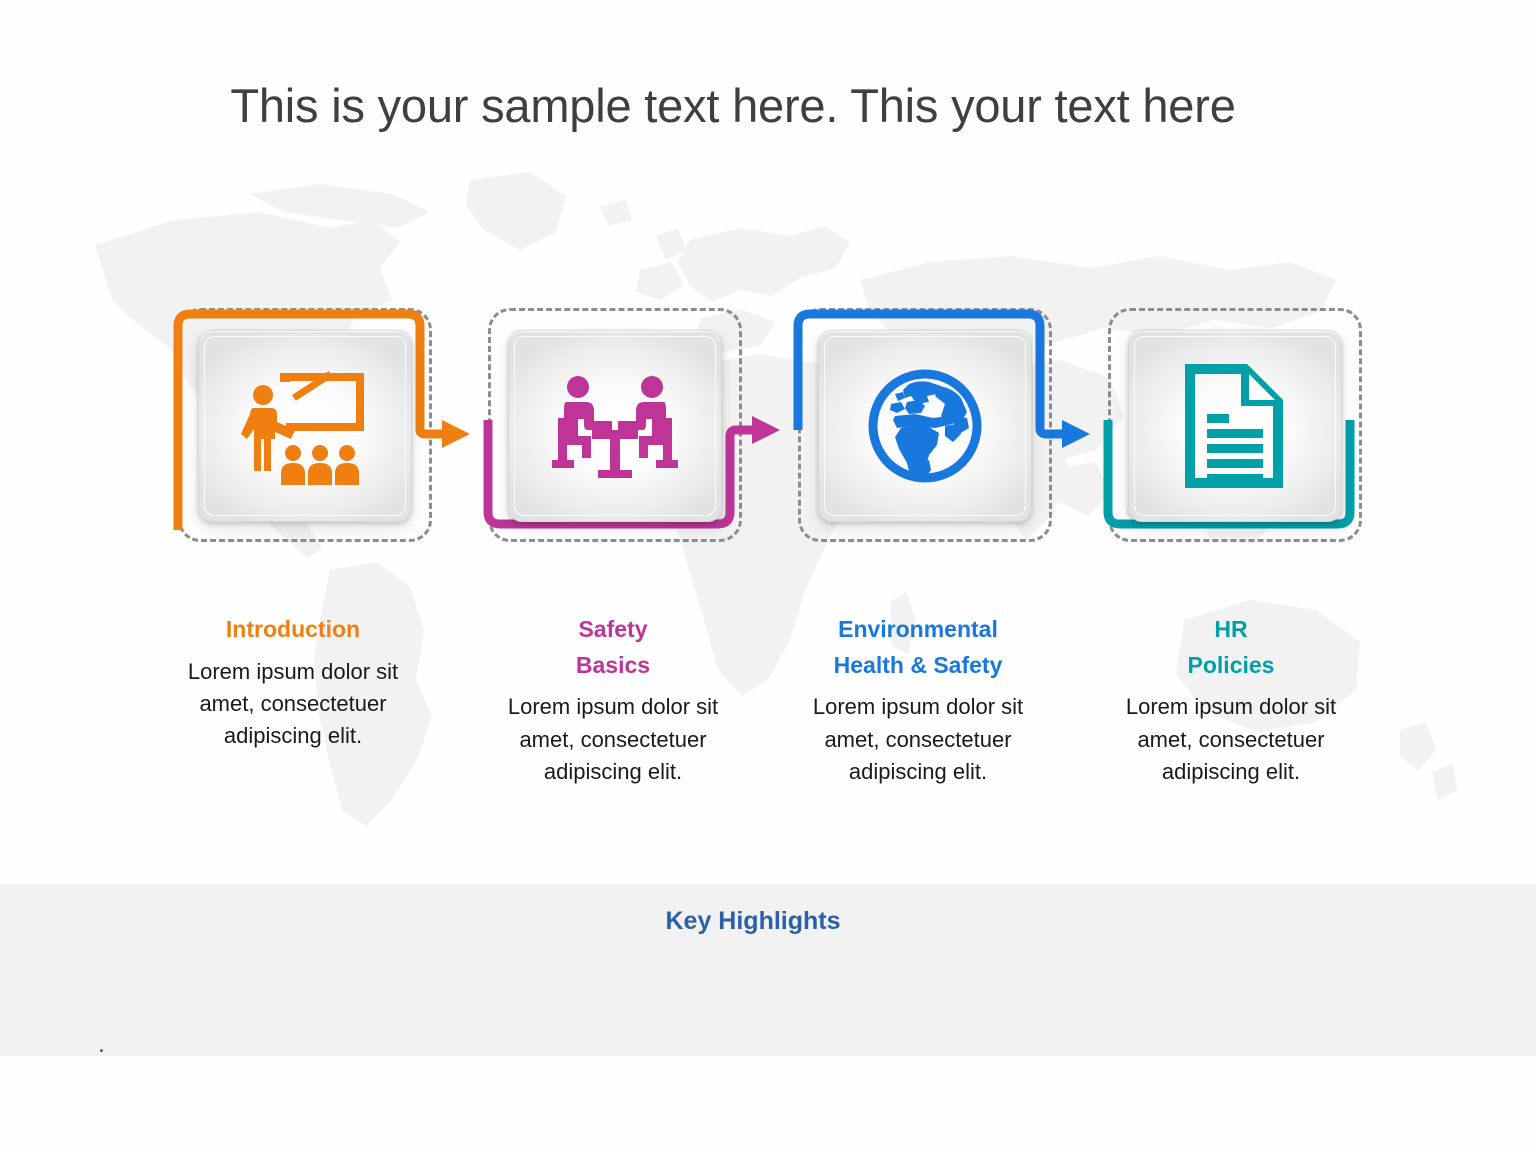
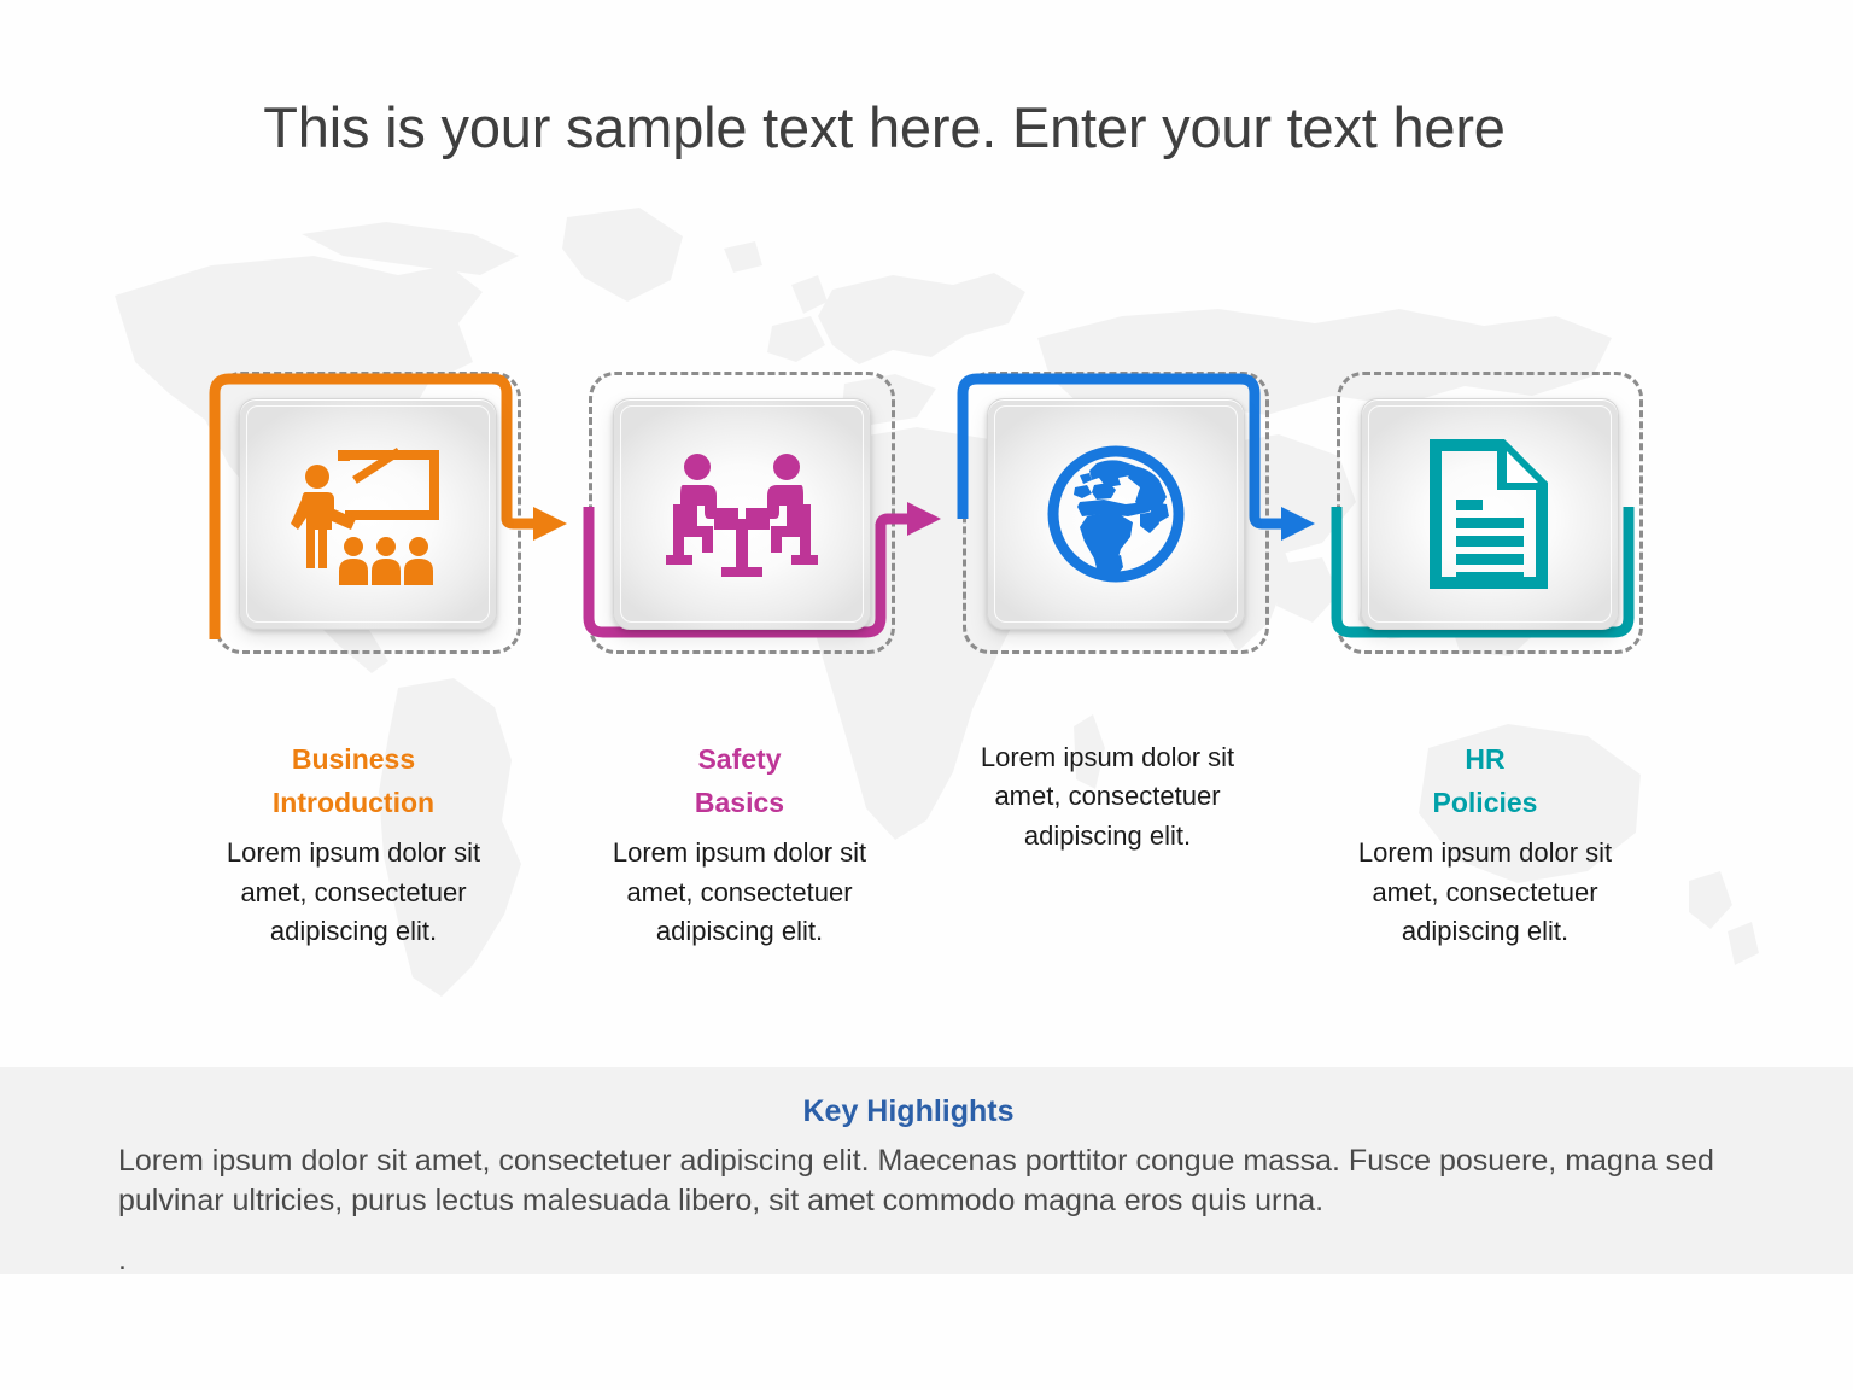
- This is your sample text here. This your text here
+ This is your sample text here. Enter your text here
+ Business
  Introduction
  Lorem ipsum dolor sit amet, consectetuer adipiscing elit.
  Safety
  Basics
  Lorem ipsum dolor sit amet, consectetuer adipiscing elit.
- Environmental
- Health & Safety
  Lorem ipsum dolor sit amet, consectetuer adipiscing elit.
  HR
  Policies
  Lorem ipsum dolor sit amet, consectetuer adipiscing elit.
  Key Highlights
+ Lorem ipsum dolor sit amet, consectetuer adipiscing elit. Maecenas porttitor congue massa. Fusce posuere, magna sed pulvinar ultricies, purus lectus malesuada libero, sit amet commodo magna eros quis urna.
  .
